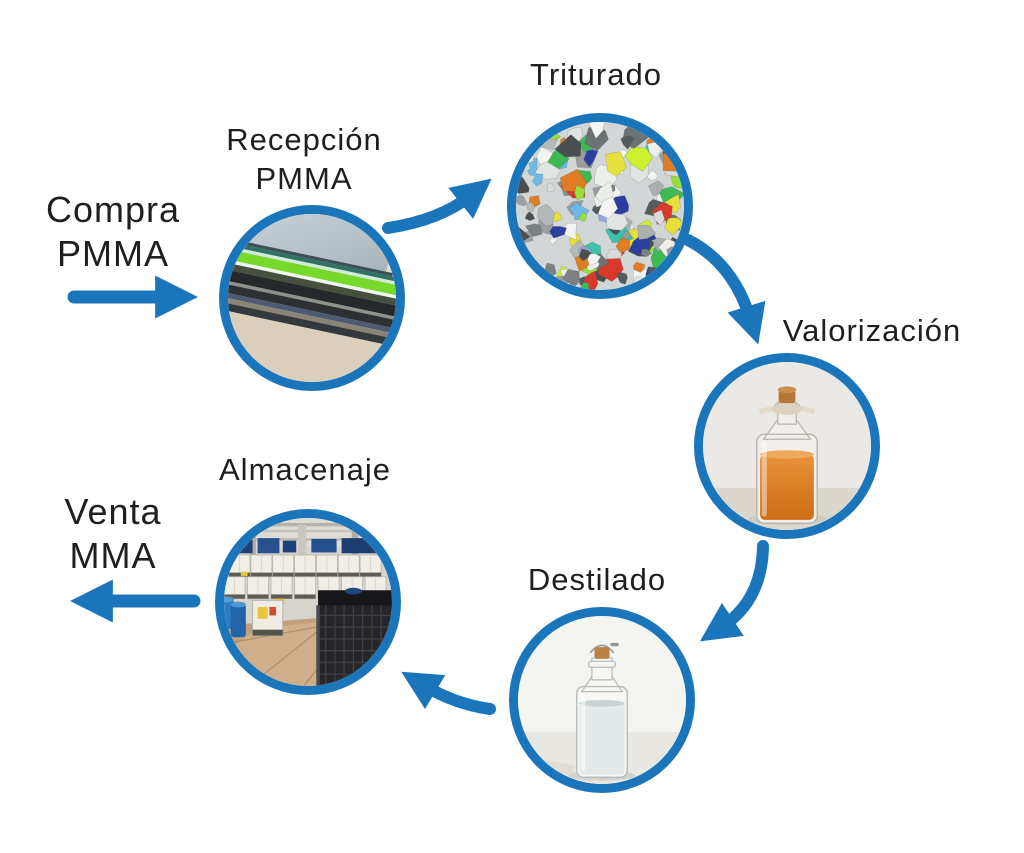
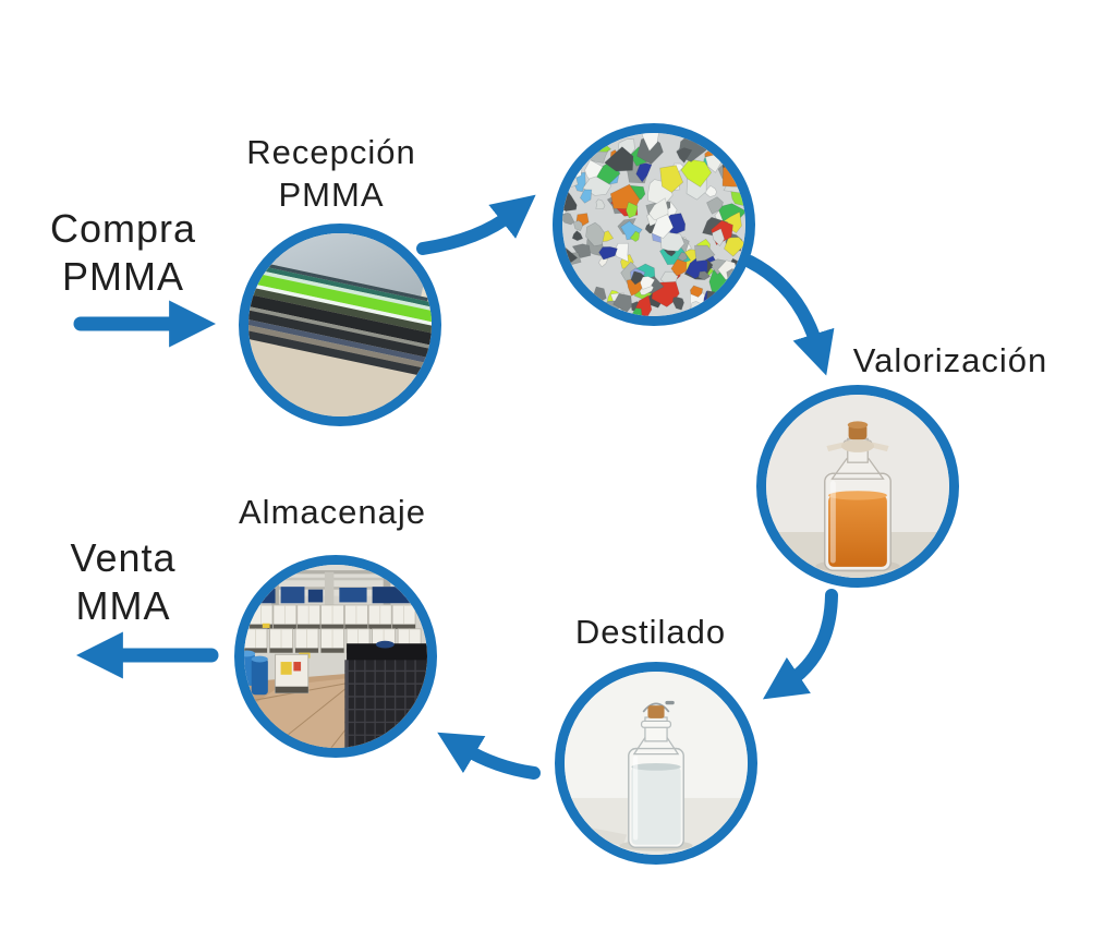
  Compra
  PMMA
  Recepción
  PMMA
- Triturado
  Valorización
  Destilado
  Almacenaje
  Venta
  MMA
